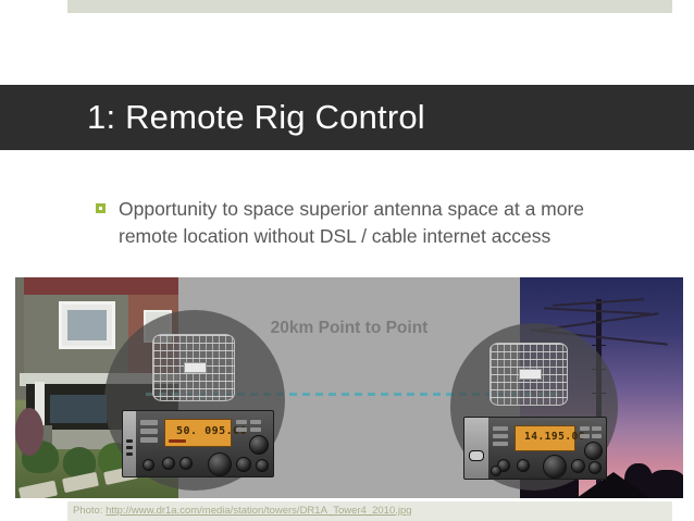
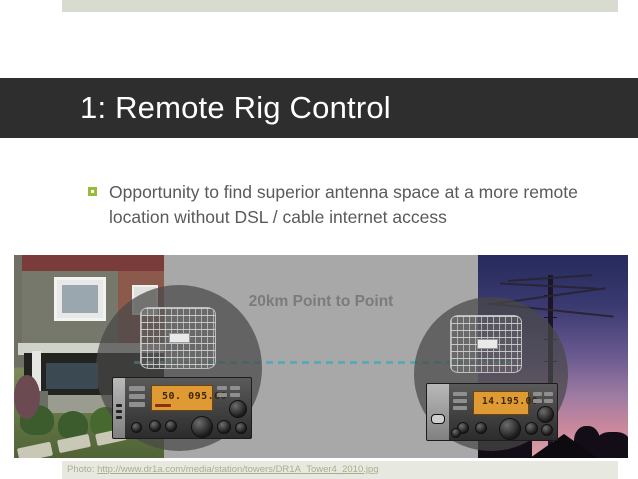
  1: Remote Rig Control
- Opportunity to space superior antenna space at a more remote location without DSL / cable internet access
+ Opportunity to find superior antenna space at a more remote location without DSL / cable internet access
  20km Point to Point
  50. 095.
  14.195.0
  Photo: http://www.dr1a.com/media/station/towers/DR1A_Tower4_2010.jpg
